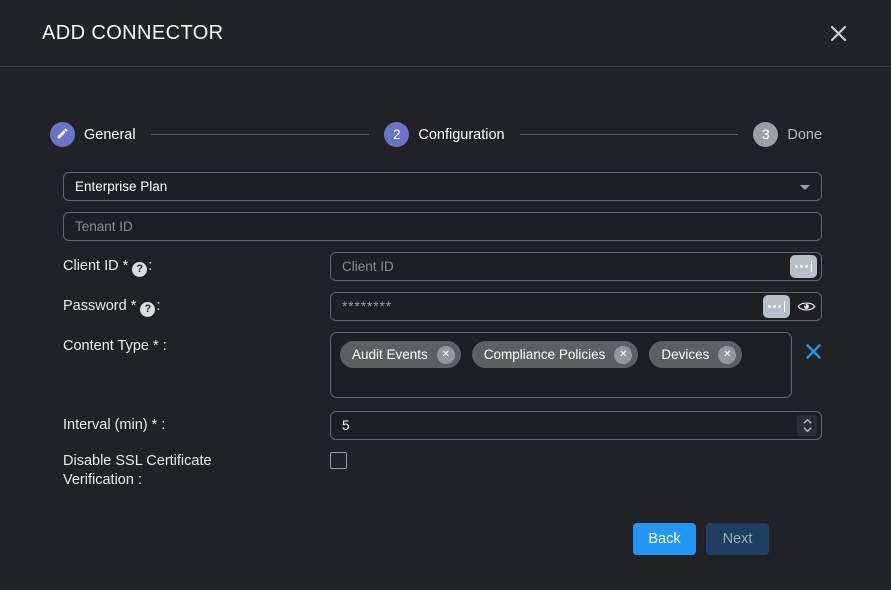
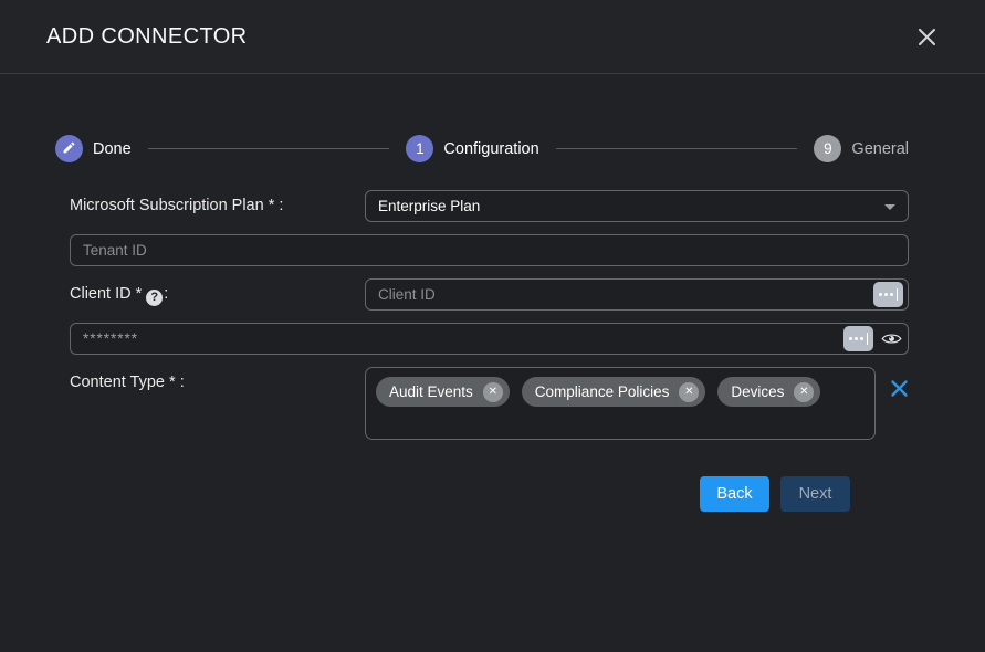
  ADD CONNECTOR
- General
+ Done
- 2
+ 1
  Configuration
- 3
+ 9
- Done
+ General
+ Microsoft Subscription Plan * :
  Enterprise Plan
  Tenant ID
  Client ID * ? :
  Client ID
- Password * ? :
  ********
  Content Type * :
  Audit Events
  ✕
  Compliance Policies
  ✕
  Devices
  ✕
- Interval (min) * :
- 5
- Disable SSL Certificate Verification :
  Back
  Next
